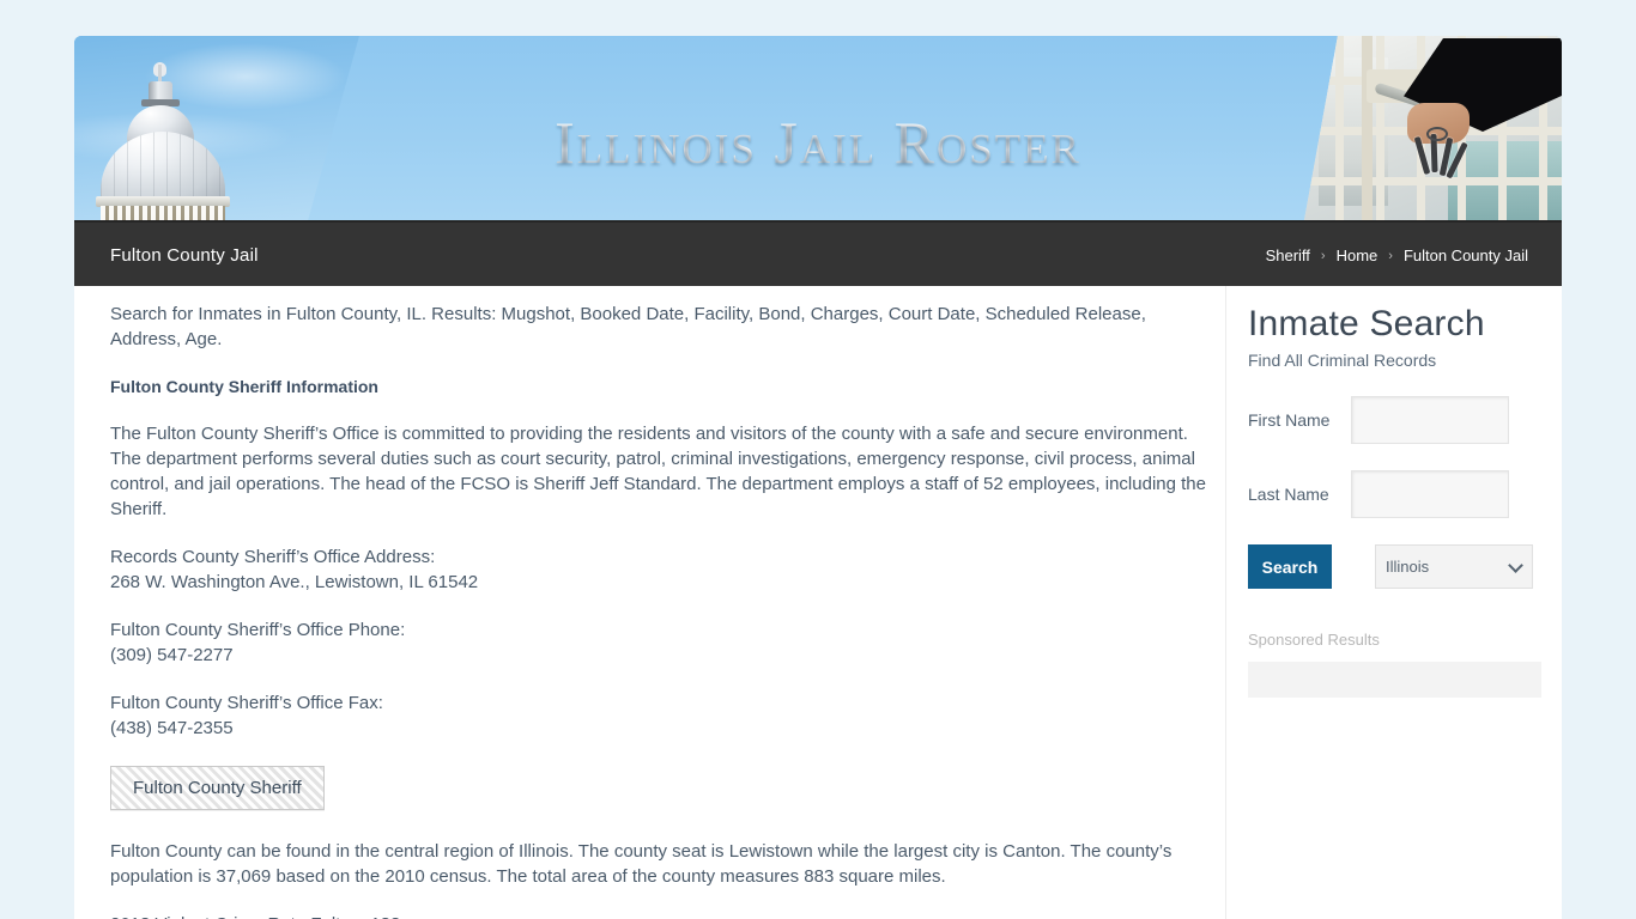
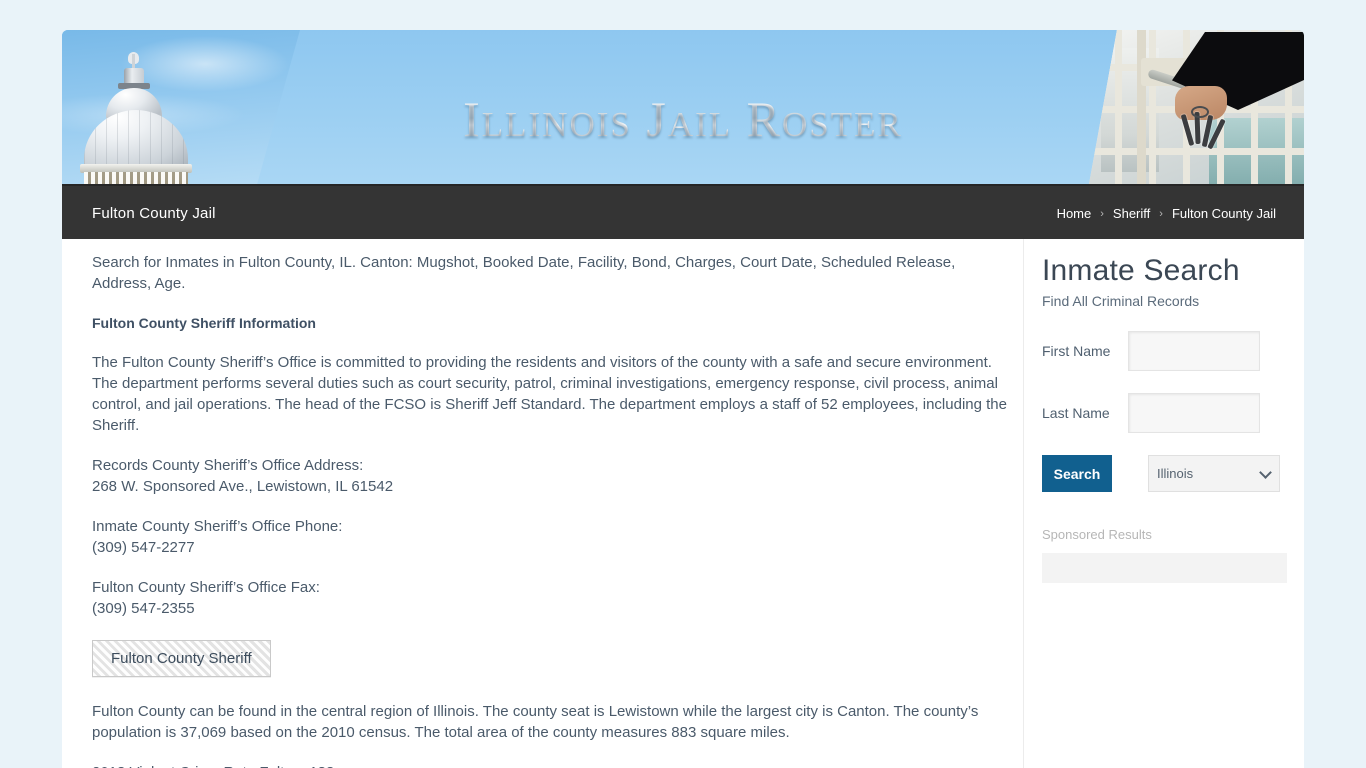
  Illinois Jail Roster
  Fulton County Jail
- Sheriff
+ Home
  ›
- Home
+ Sheriff
  ›
  Fulton County Jail
- Search for Inmates in Fulton County, IL. Results: Mugshot, Booked Date, Facility, Bond, Charges, Court Date, Scheduled Release, Address, Age.
+ Search for Inmates in Fulton County, IL. Canton: Mugshot, Booked Date, Facility, Bond, Charges, Court Date, Scheduled Release, Address, Age.
  Fulton County Sheriff Information
  The Fulton County Sheriff’s Office is committed to providing the residents and visitors of the county with a safe and secure environment. The department performs several duties such as court security, patrol, criminal investigations, emergency response, civil process, animal control, and jail operations. The head of the FCSO is Sheriff Jeff Standard. The department employs a staff of 52 employees, including the Sheriff.
  Records County Sheriff’s Office Address:
- 268 W. Washington Ave., Lewistown, IL 61542
+ 268 W. Sponsored Ave., Lewistown, IL 61542
- Fulton County Sheriff’s Office Phone:
+ Inmate County Sheriff’s Office Phone:
  (309) 547-2277
  Fulton County Sheriff’s Office Fax:
- (438) 547-2355
+ (309) 547-2355
  Fulton County Sheriff
  Fulton County can be found in the central region of Illinois. The county seat is Lewistown while the largest city is Canton. The county’s population is 37,069 based on the 2010 census. The total area of the county measures 883 square miles.
  Inmate Search
  Find All Criminal Records
  First Name
  Last Name
  Search
  Illinois
  Sponsored Results
